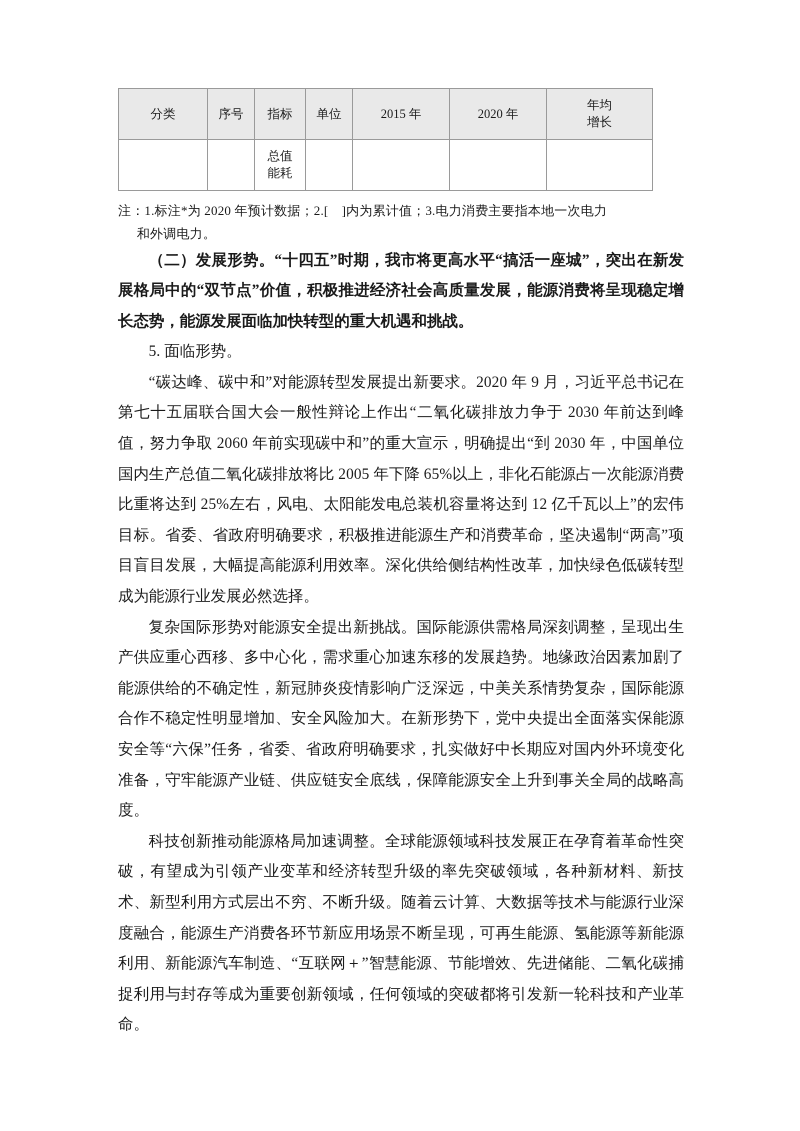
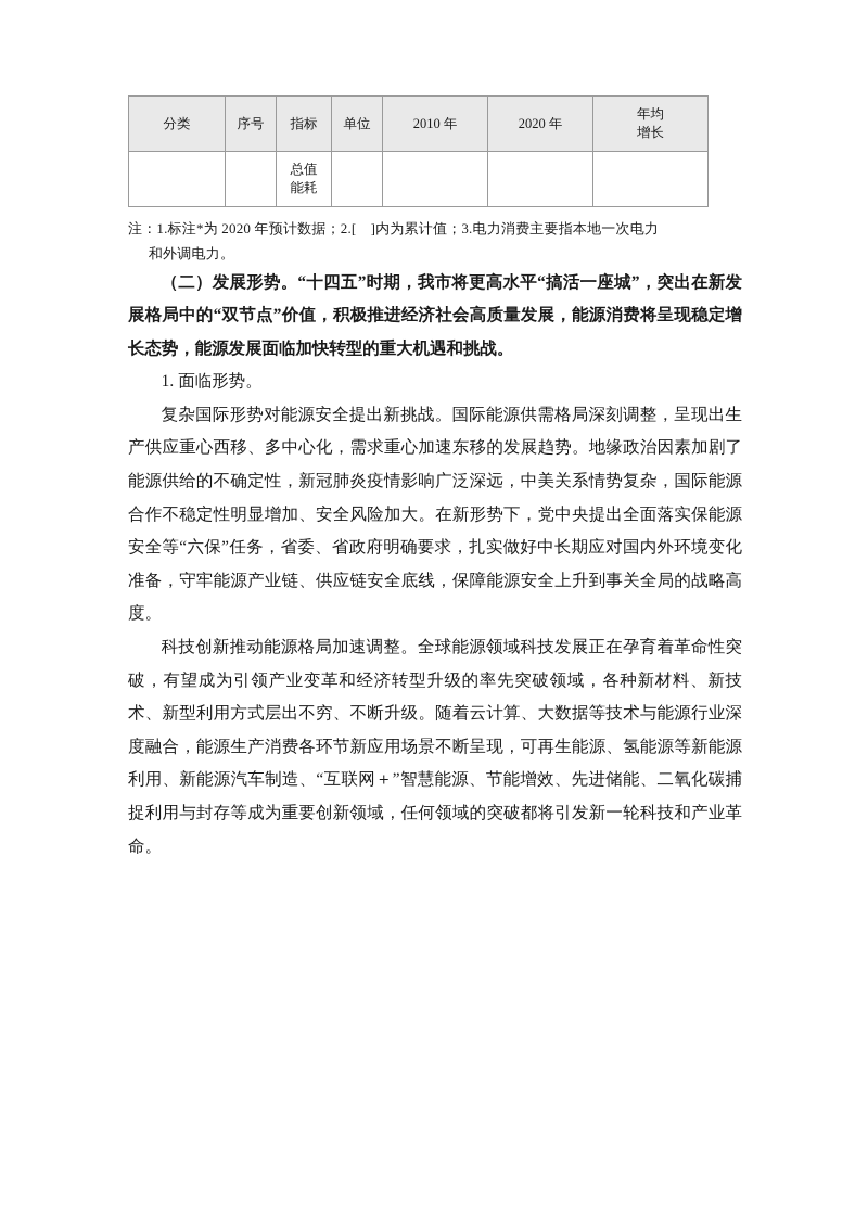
- 分类	序号	指标	单位	2015 年	2020 年	年均 增长
+ 分类	序号	指标	单位	2010 年	2020 年	年均 增长
  		总值 能耗
  注：1.标注*为 2020 年预计数据；2.[ ]内为累计值；3.电力消费主要指本地一次电力
  和外调电力。
  （二）发展形势。“十四五”时期，我市将更高水平“搞活一座城”，突出在新发展格局中的“双节点”价值，积极推进经济社会高质量发展，能源消费将呈现稳定增长态势，能源发展面临加快转型的重大机遇和挑战。
- 5. 面临形势。
+ 1. 面临形势。
- “碳达峰、碳中和”对能源转型发展提出新要求。2020 年 9 月，习近平总书记在第七十五届联合国大会一般性辩论上作出“二氧化碳排放力争于 2030 年前达到峰值，努力争取 2060 年前实现碳中和”的重大宣示，明确提出“到 2030 年，中国单位国内生产总值二氧化碳排放将比 2005 年下降 65%以上，非化石能源占一次能源消费比重将达到 25%左右，风电、太阳能发电总装机容量将达到 12 亿千瓦以上”的宏伟目标。省委、省政府明确要求，积极推进能源生产和消费革命，坚决遏制“两高”项目盲目发展，大幅提高能源利用效率。深化供给侧结构性改革，加快绿色低碳转型成为能源行业发展必然选择。
  复杂国际形势对能源安全提出新挑战。国际能源供需格局深刻调整，呈现出生产供应重心西移、多中心化，需求重心加速东移的发展趋势。地缘政治因素加剧了能源供给的不确定性，新冠肺炎疫情影响广泛深远，中美关系情势复杂，国际能源合作不稳定性明显增加、安全风险加大。在新形势下，党中央提出全面落实保能源安全等“六保”任务，省委、省政府明确要求，扎实做好中长期应对国内外环境变化准备，守牢能源产业链、供应链安全底线，保障能源安全上升到事关全局的战略高度。
  科技创新推动能源格局加速调整。全球能源领域科技发展正在孕育着革命性突破，有望成为引领产业变革和经济转型升级的率先突破领域，各种新材料、新技术、新型利用方式层出不穷、不断升级。随着云计算、大数据等技术与能源行业深度融合，能源生产消费各环节新应用场景不断呈现，可再生能源、氢能源等新能源利用、新能源汽车制造、“互联网＋”智慧能源、节能增效、先进储能、二氧化碳捕捉利用与封存等成为重要创新领域，任何领域的突破都将引发新一轮科技和产业革命。
